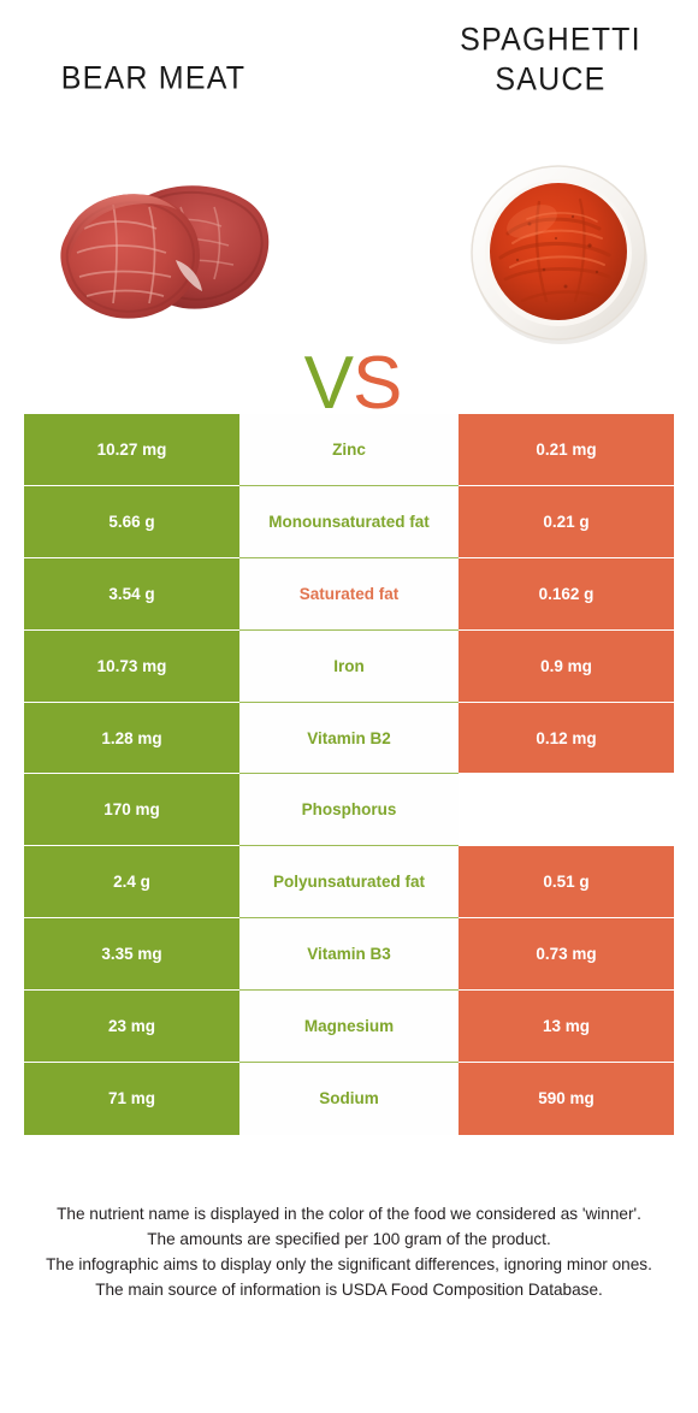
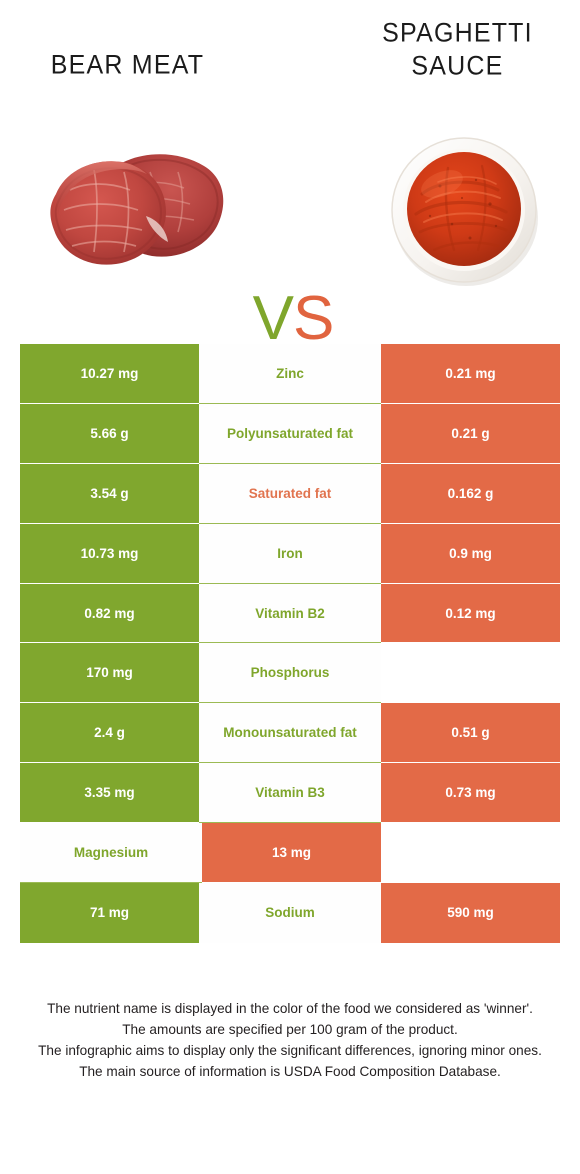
  BEAR MEAT
  SPAGHETTI SAUCE
  VS
  10.27 mg
  Zinc
  0.21 mg
  5.66 g
- Monounsaturated fat
+ Polyunsaturated fat
  0.21 g
  3.54 g
  Saturated fat
  0.162 g
  10.73 mg
  Iron
  0.9 mg
- 1.28 mg
+ 0.82 mg
  Vitamin B2
  0.12 mg
  170 mg
  Phosphorus
  2.4 g
- Polyunsaturated fat
+ Monounsaturated fat
  0.51 g
  3.35 mg
  Vitamin B3
  0.73 mg
- 23 mg
  Magnesium
  13 mg
  71 mg
  Sodium
  590 mg
  The nutrient name is displayed in the color of the food we considered as 'winner'.
  The amounts are specified per 100 gram of the product.
  The infographic aims to display only the significant differences, ignoring minor ones.
  The main source of information is USDA Food Composition Database.
